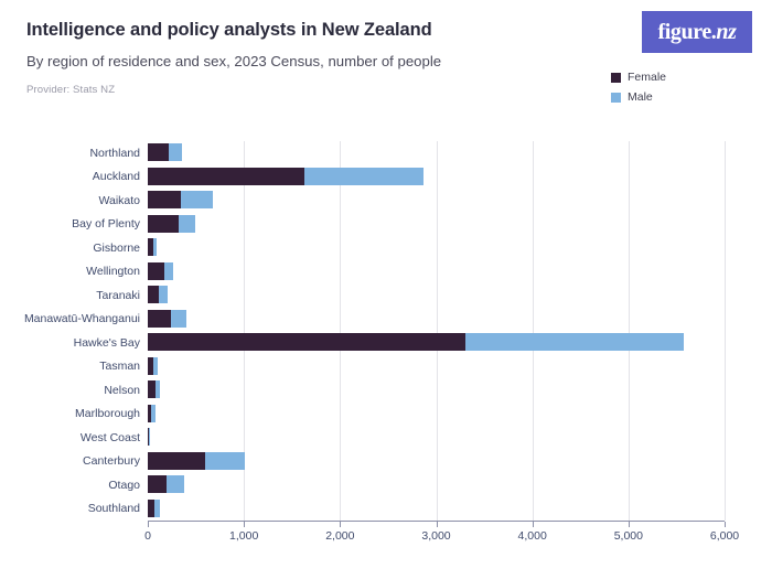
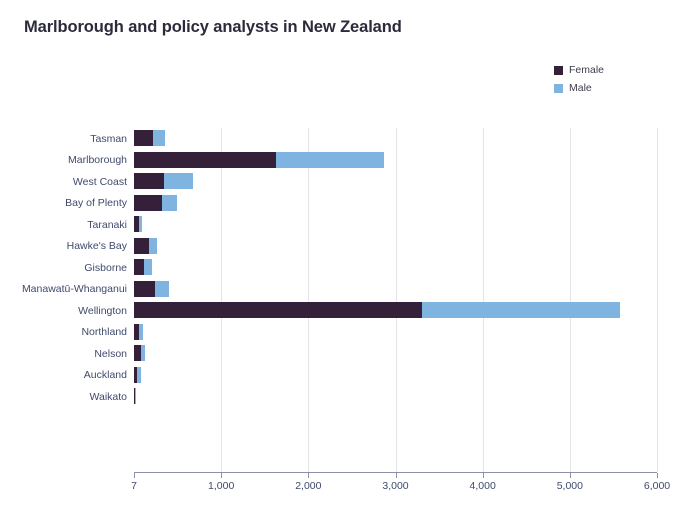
- Intelligence and policy analysts in New Zealand
+ Marlborough and policy analysts in New Zealand
- By region of residence and sex, 2023 Census, number of people
- Provider: Stats NZ
- figure.nz
  Female
  Male
- Northland
+ Tasman
- Auckland
+ Marlborough
- Waikato
+ West Coast
  Bay of Plenty
- Gisborne
+ Taranaki
- Wellington
+ Hawke's Bay
- Taranaki
+ Gisborne
  Manawatū-Whanganui
- Hawke's Bay
+ Wellington
- Tasman
+ Northland
  Nelson
- Marlborough
+ Auckland
- West Coast
+ Waikato
- Canterbury
- Otago
- Southland
- 0
+ 7
  1,000
  2,000
  3,000
  4,000
  5,000
  6,000
